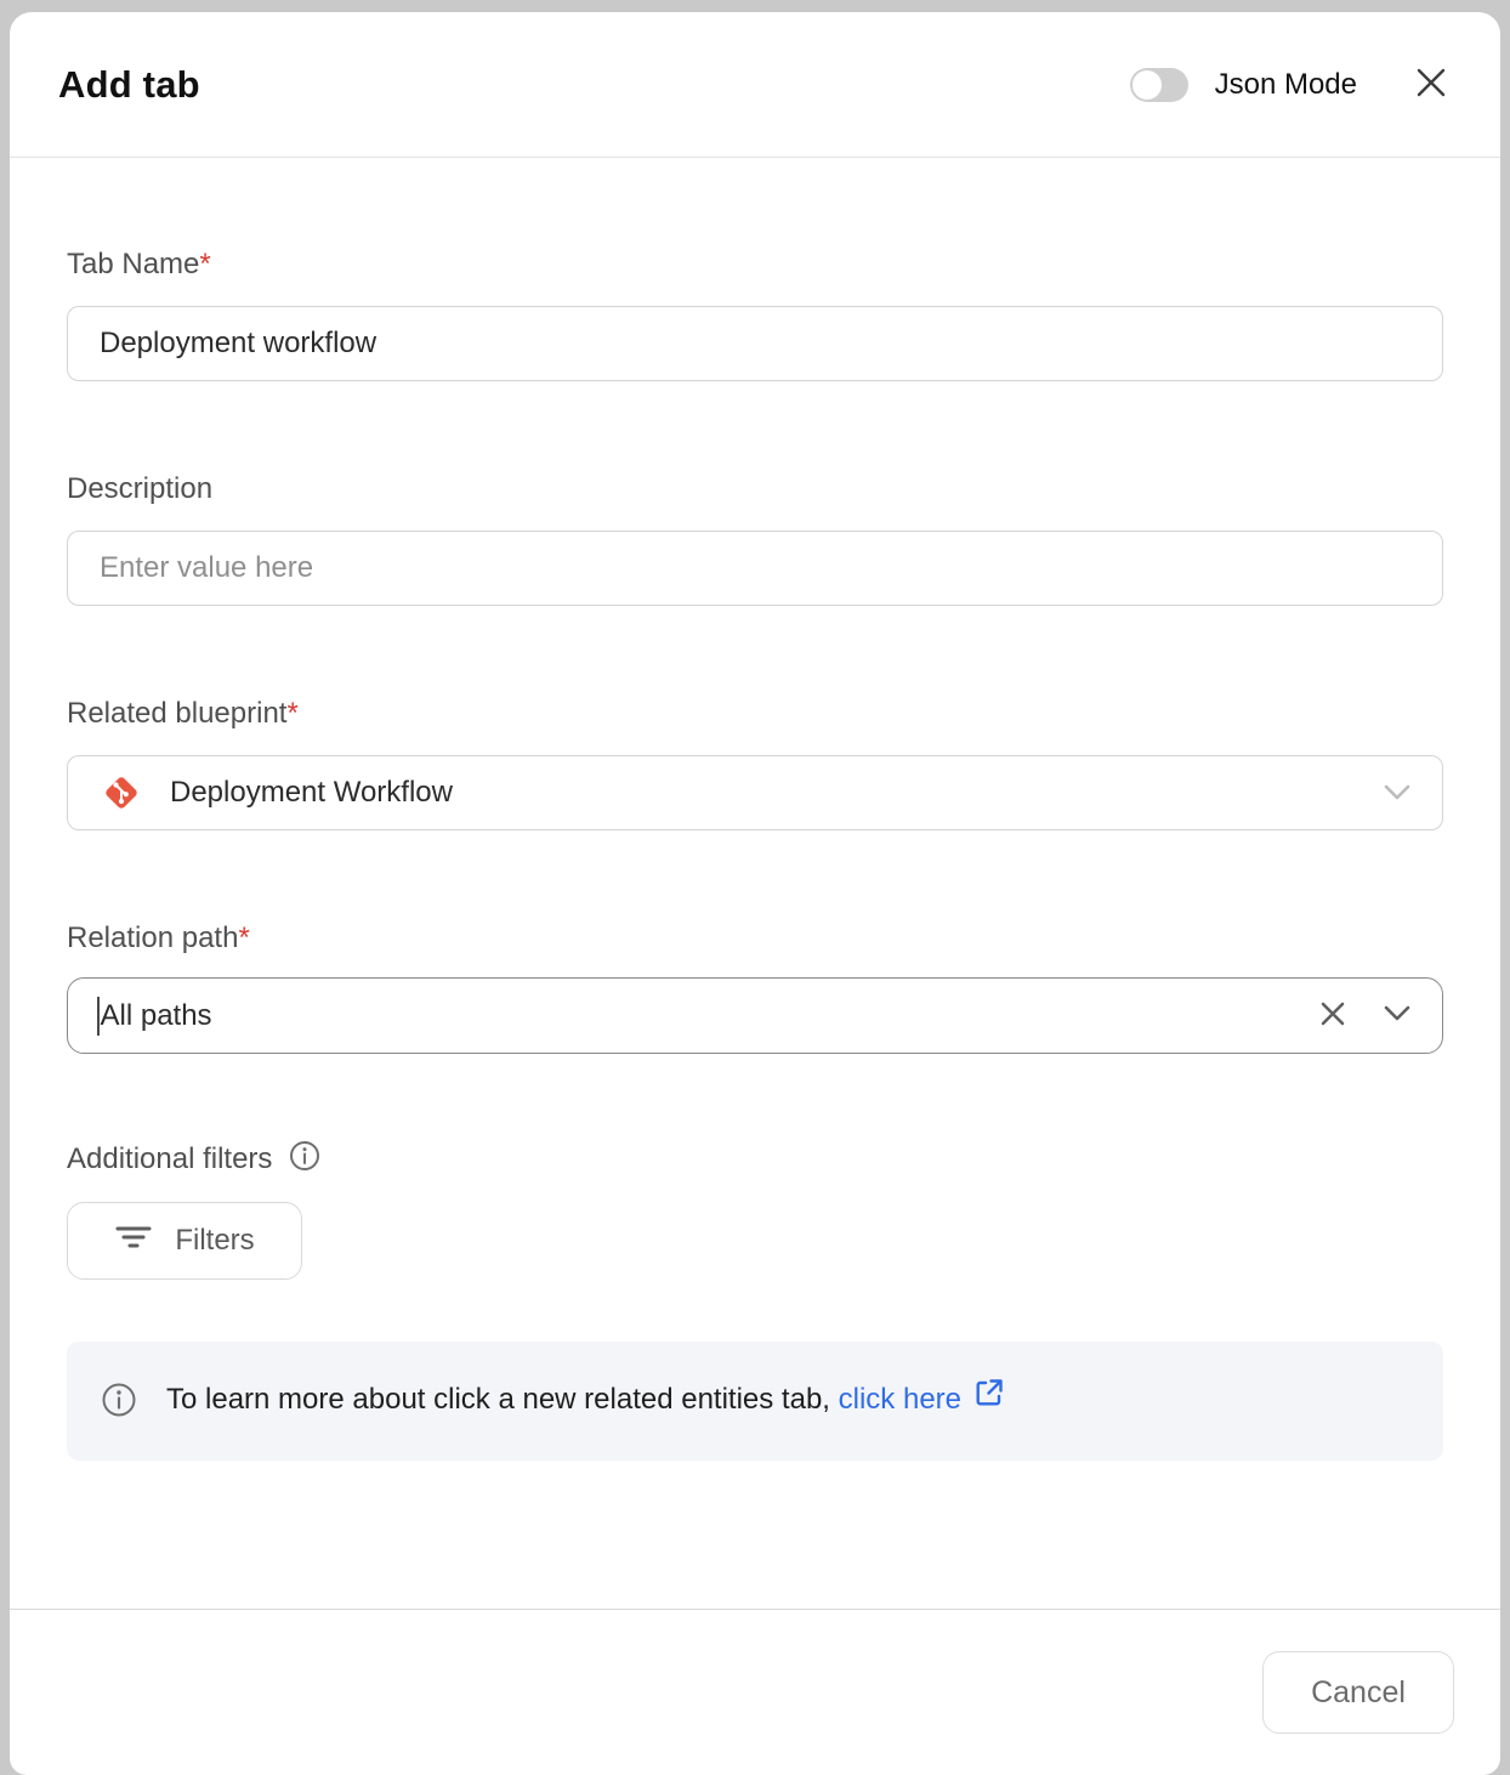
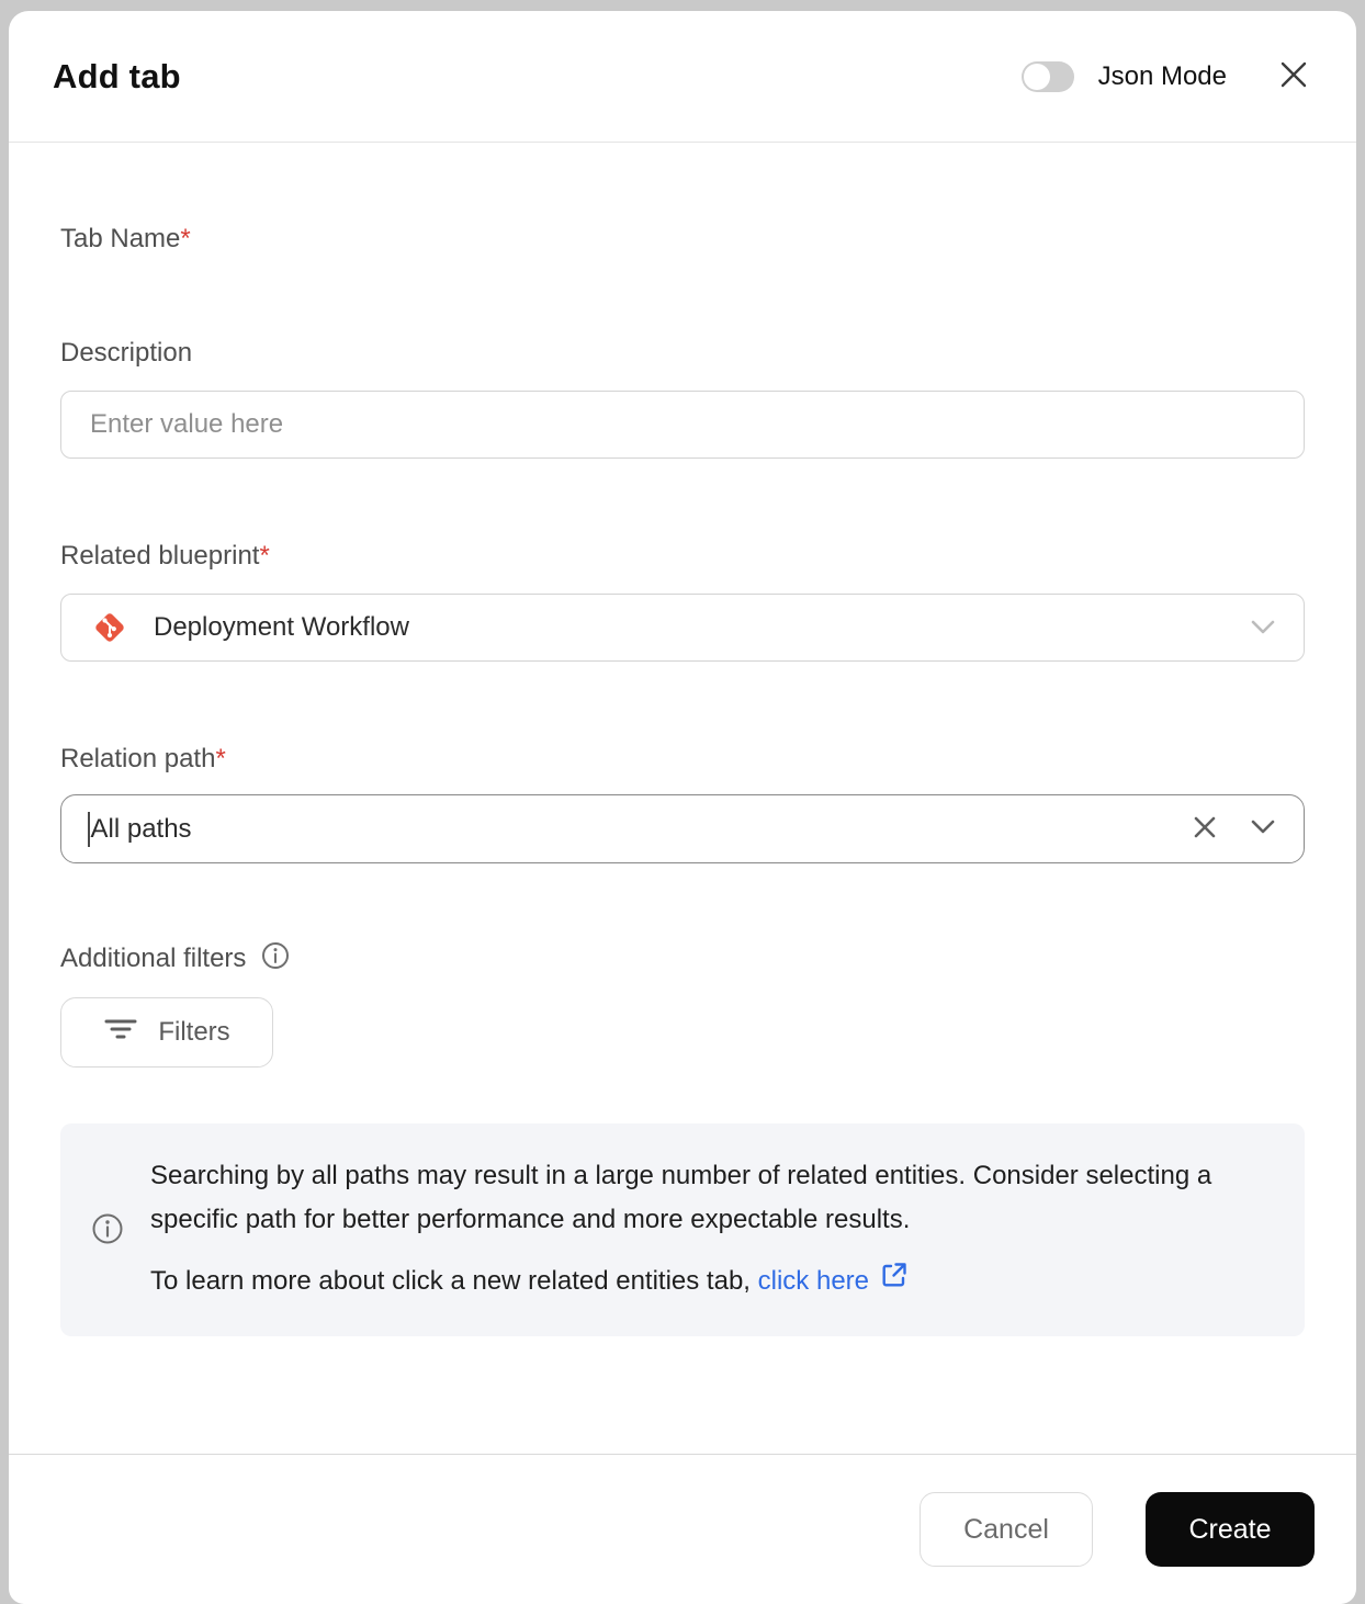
  Add tab
  Json Mode
  Tab Name*
- Deployment workflow
  Description
  Enter value here
  Related blueprint*
  Deployment Workflow
  Relation path*
  All paths
  Additional filters
  Filters
+ Searching by all paths may result in a large number of related entities. Consider selecting a specific path for better performance and more expectable results.
  To learn more about click a new related entities tab,
  click here
  Cancel
+ Create
